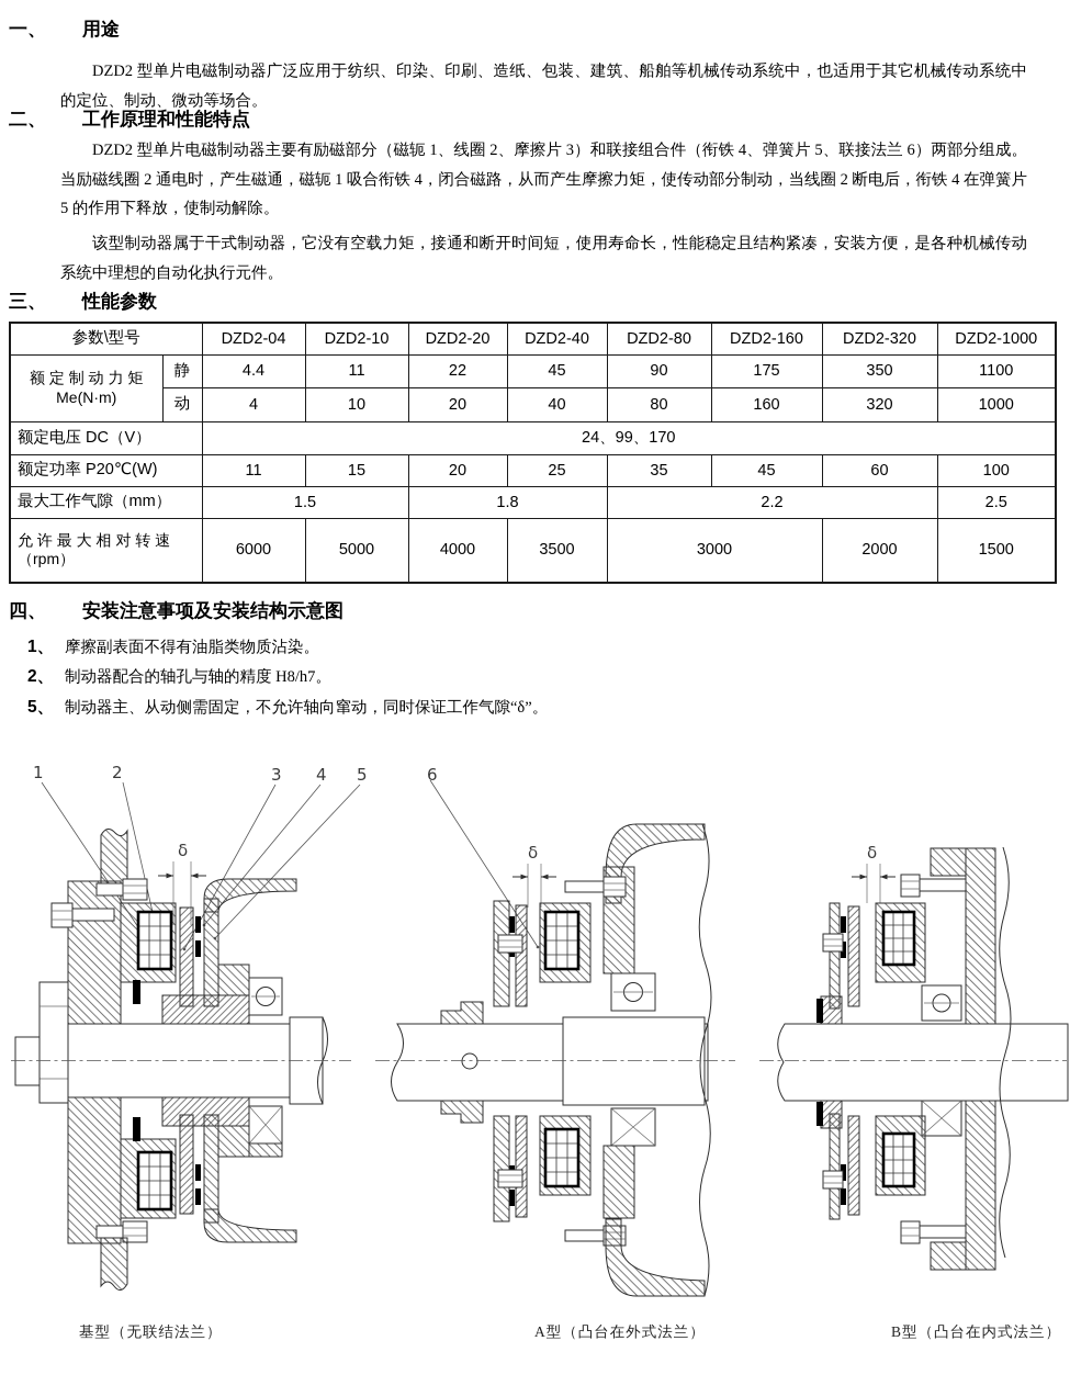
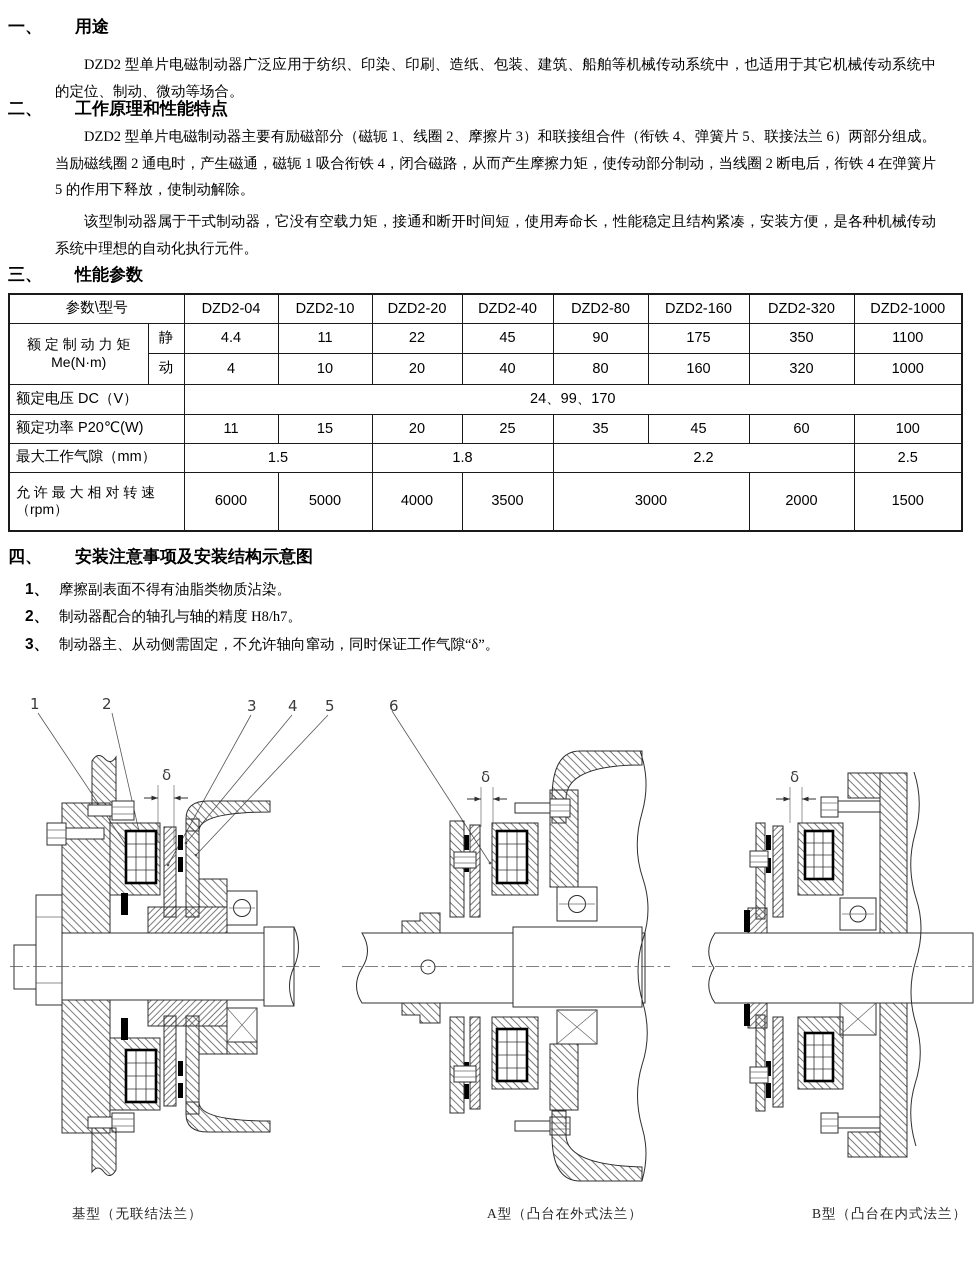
  一、
  用途
  DZD2 型单片电磁制动器广泛应用于纺织、印染、印刷、造纸、包装、建筑、船舶等机械传动系统中，也适用于其它机械传动系统中的定位、制动、微动等场合。
  二、
  工作原理和性能特点
  DZD2 型单片电磁制动器主要有励磁部分（磁轭 1、线圈 2、摩擦片 3）和联接组合件（衔铁 4、弹簧片 5、联接法兰 6）两部分组成。当励磁线圈 2 通电时，产生磁通，磁轭 1 吸合衔铁 4，闭合磁路，从而产生摩擦力矩，使传动部分制动，当线圈 2 断电后，衔铁 4 在弹簧片 5 的作用下释放，使制动解除。
  该型制动器属于干式制动器，它没有空载力矩，接通和断开时间短，使用寿命长，性能稳定且结构紧凑，安装方便，是各种机械传动系统中理想的自动化执行元件。
  三、
  性能参数
  参数\型号	DZD2-04	DZD2-10	DZD2-20	DZD2-40	DZD2-80	DZD2-160	DZD2-320	DZD2-1000
  额 定 制 动 力 矩 Me(N·m)	静	4.4	11	22	45	90	175	350	1100
  动	4	10	20	40	80	160	320	1000
  额定电压 DC（V）	24、99、170
  额定功率 P20℃(W)	11	15	20	25	35	45	60	100
  最大工作气隙（mm）	1.5	1.8	2.2	2.5
  允 许 最 大 相 对 转 速 （rpm）	6000	5000	4000	3500	3000	2000	1500
  四、
  安装注意事项及安装结构示意图
  1、
  摩擦副表面不得有油脂类物质沾染。
  2、
  制动器配合的轴孔与轴的精度 H8/h7。
- 5、
+ 3、
  制动器主、从动侧需固定，不允许轴向窜动，同时保证工作气隙“δ”。
  1
  2
  3
  4
  5
  6
  δ
  δ
  δ
  基型（无联结法兰）
  A型（凸台在外式法兰）
  B型（凸台在内式法兰）
